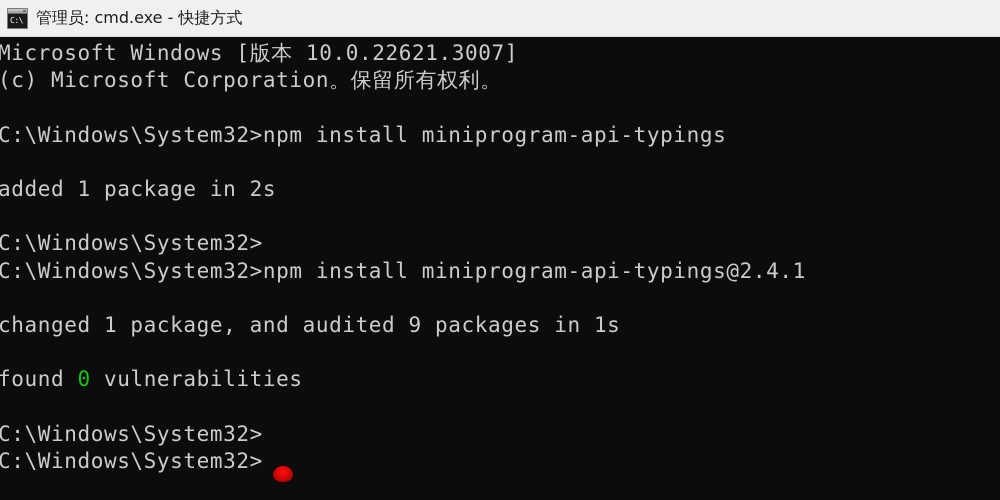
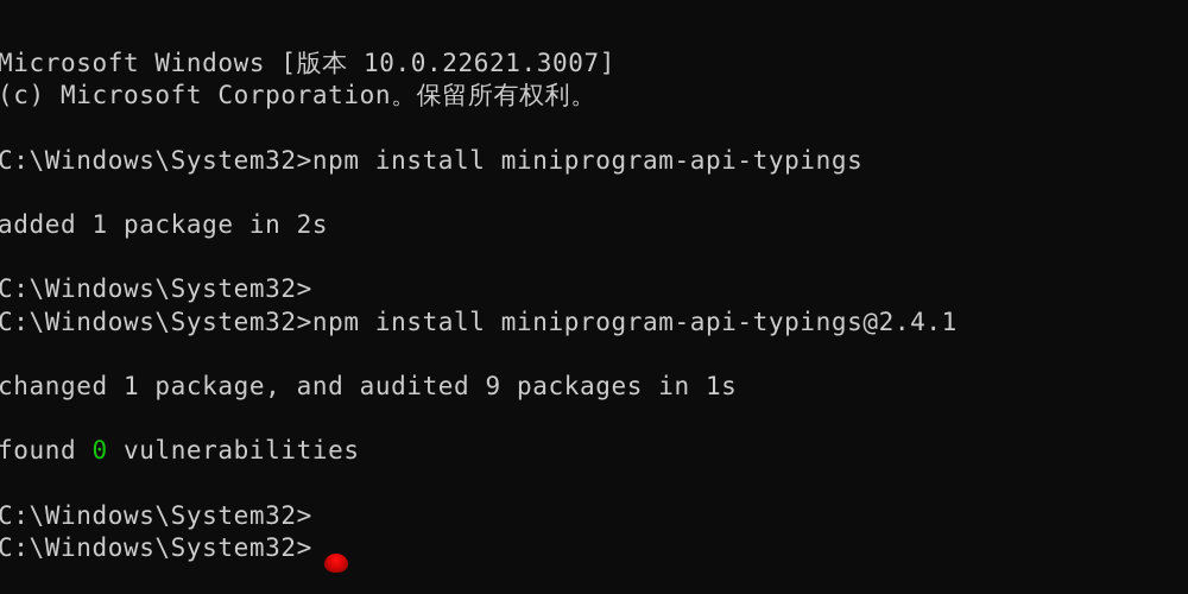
- C:\
- 管理员: cmd.exe - 快捷方式
  Microsoft Windows [版本 10.0.22621.3007]
  (c) Microsoft Corporation。保留所有权利。
  C:\Windows\System32>npm install miniprogram-api-typings
  added 1 package in 2s
  C:\Windows\System32>
  C:\Windows\System32>npm install miniprogram-api-typings@2.4.1
  changed 1 package, and audited 9 packages in 1s
  found 0 vulnerabilities
  C:\Windows\System32>
  C:\Windows\System32>
